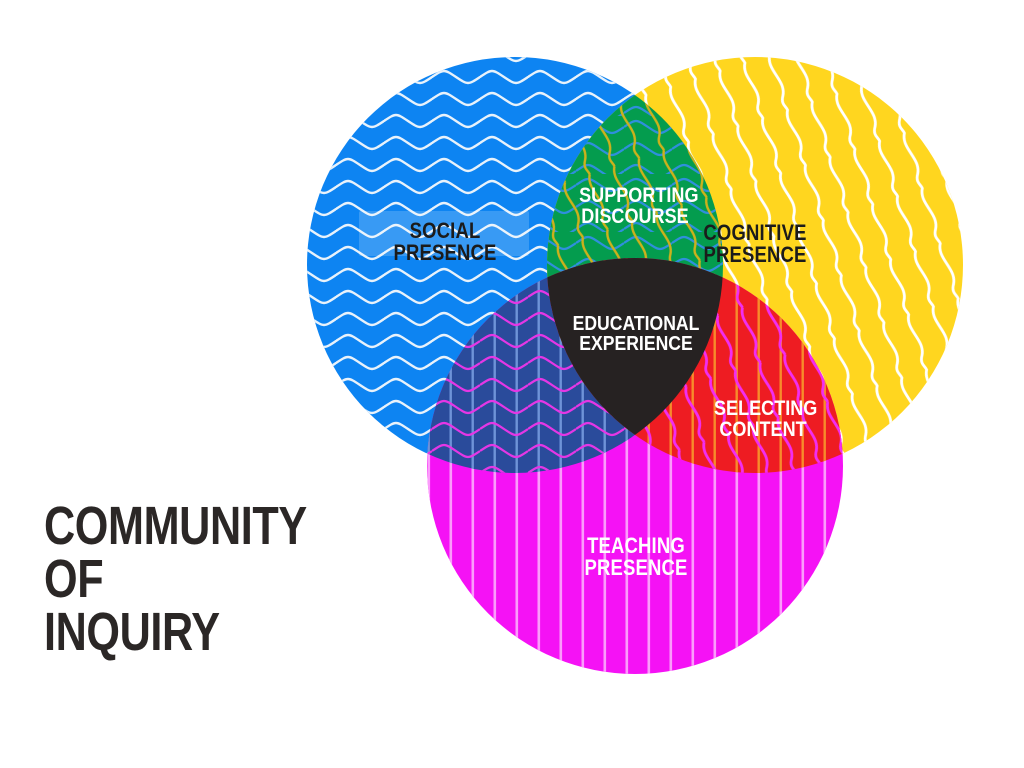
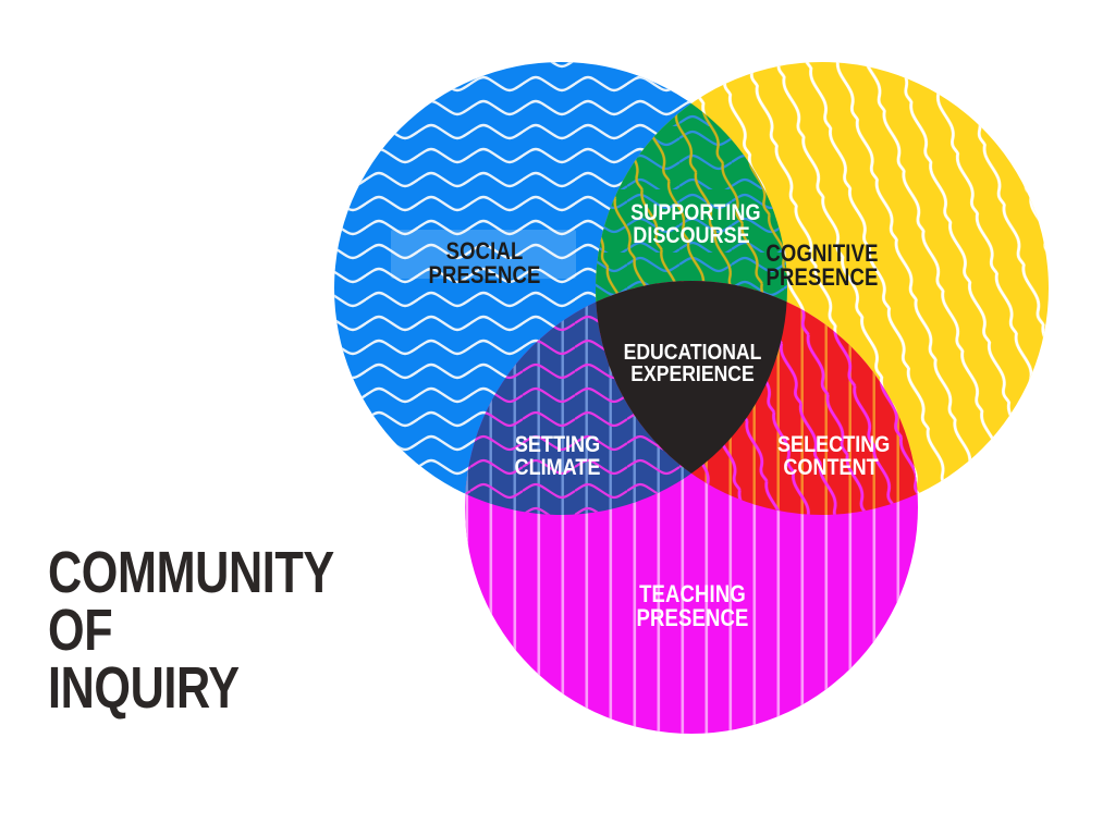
  COMMUNITY OF
  INQUIRY
  SOCIAL PRESENCE
  COGNITIVE PRESENCE
  TEACHING PRESENCE
  SUPPORTING
  DISCOURSE
+ SETTING
+ CLIMATE
  SELECTING
  CONTENT
  EDUCATIONAL
  EXPERIENCE
